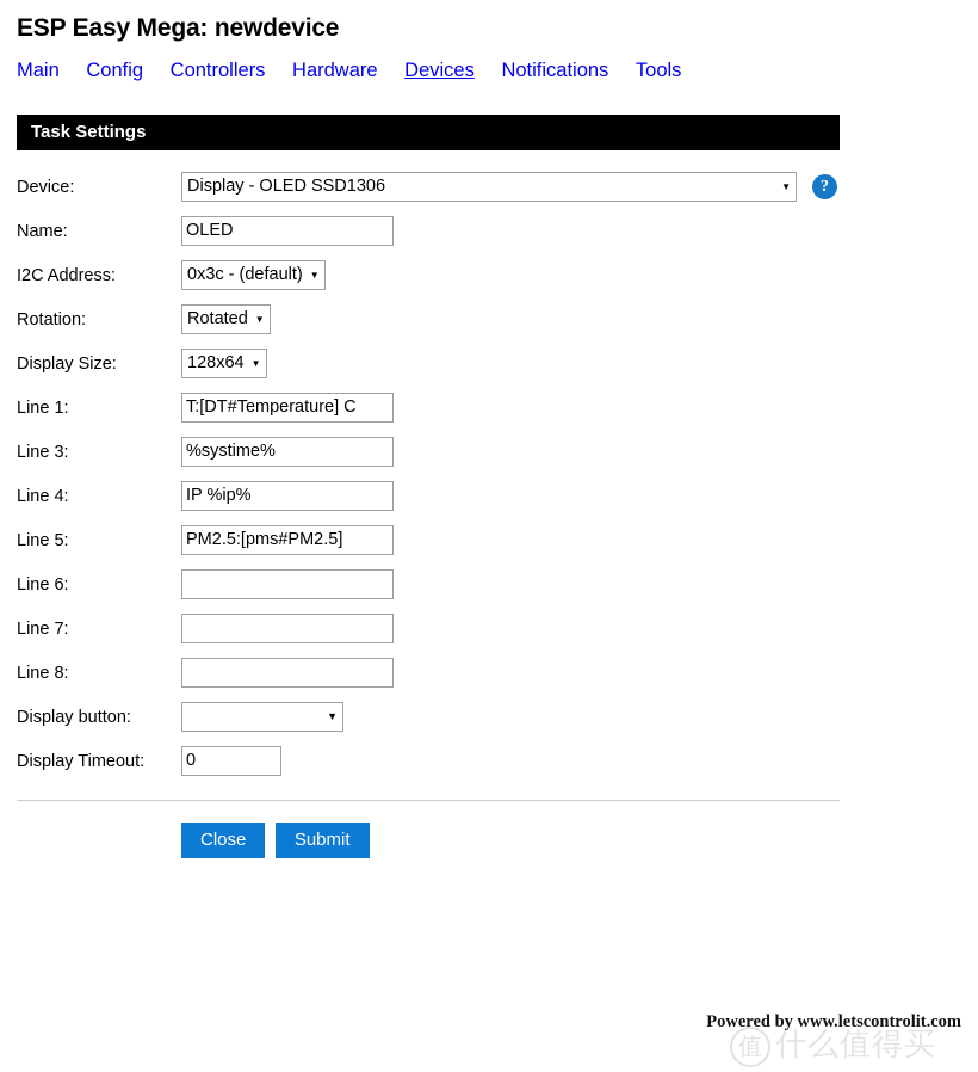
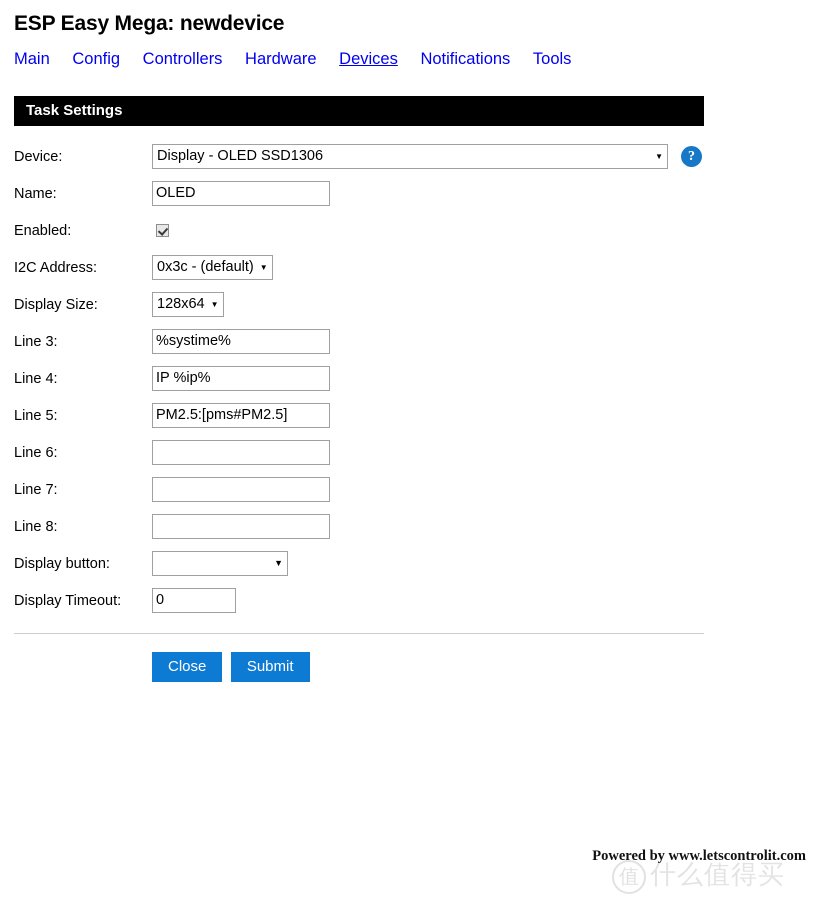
  ESP Easy Mega: newdevice
  Main Config Controllers Hardware Devices Notifications Tools
  Task Settings
  Device:	Display - OLED SSD1306 ▼ ?
  Name:	OLED
+ Enabled:
  I2C Address:	0x3c - (default) ▼
- Rotation:	Rotated ▼
  Display Size:	128x64 ▼
- Line 1:	T:[DT#Temperature] C
  Line 3:	%systime%
  Line 4:	IP %ip%
  Line 5:	PM2.5:[pms#PM2.5]
  Line 6:
  Line 7:
  Line 8:
  Display button:	▼
  Display Timeout:	0
  Close Submit
  Powered by www.letscontrolit.com
  值
  什么值得买
